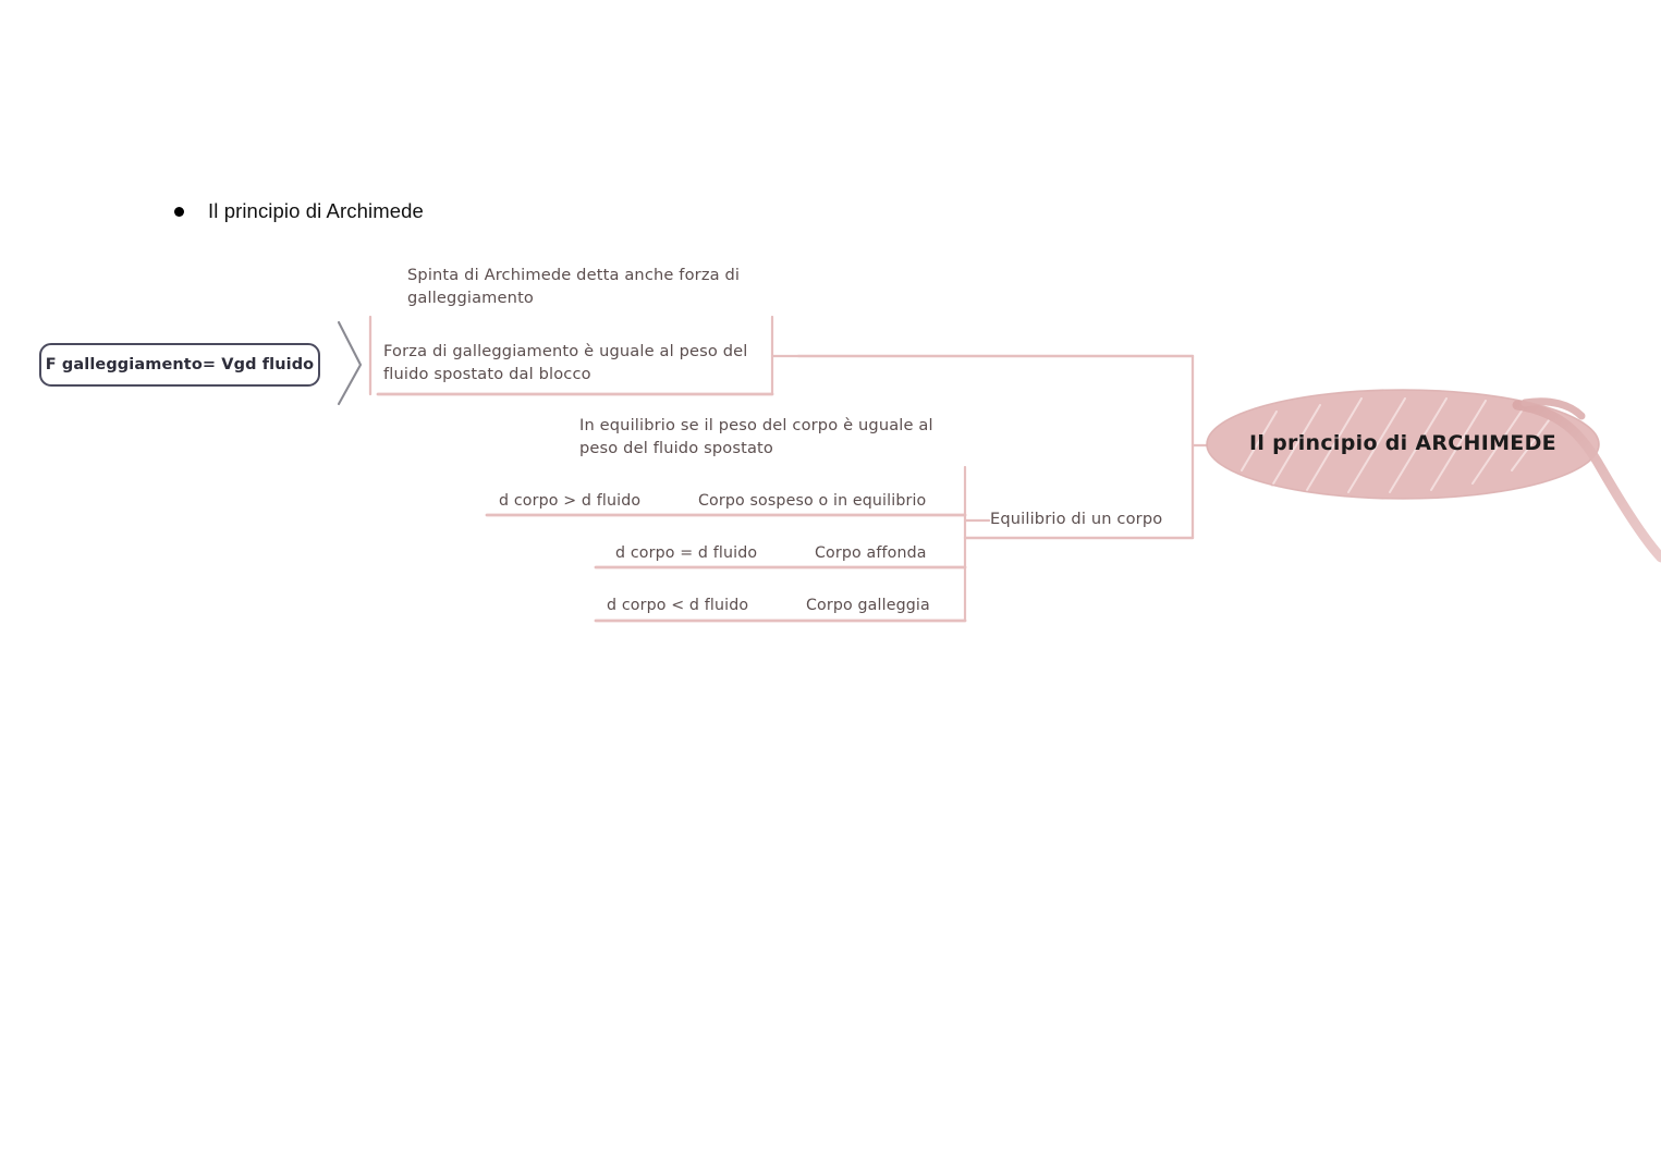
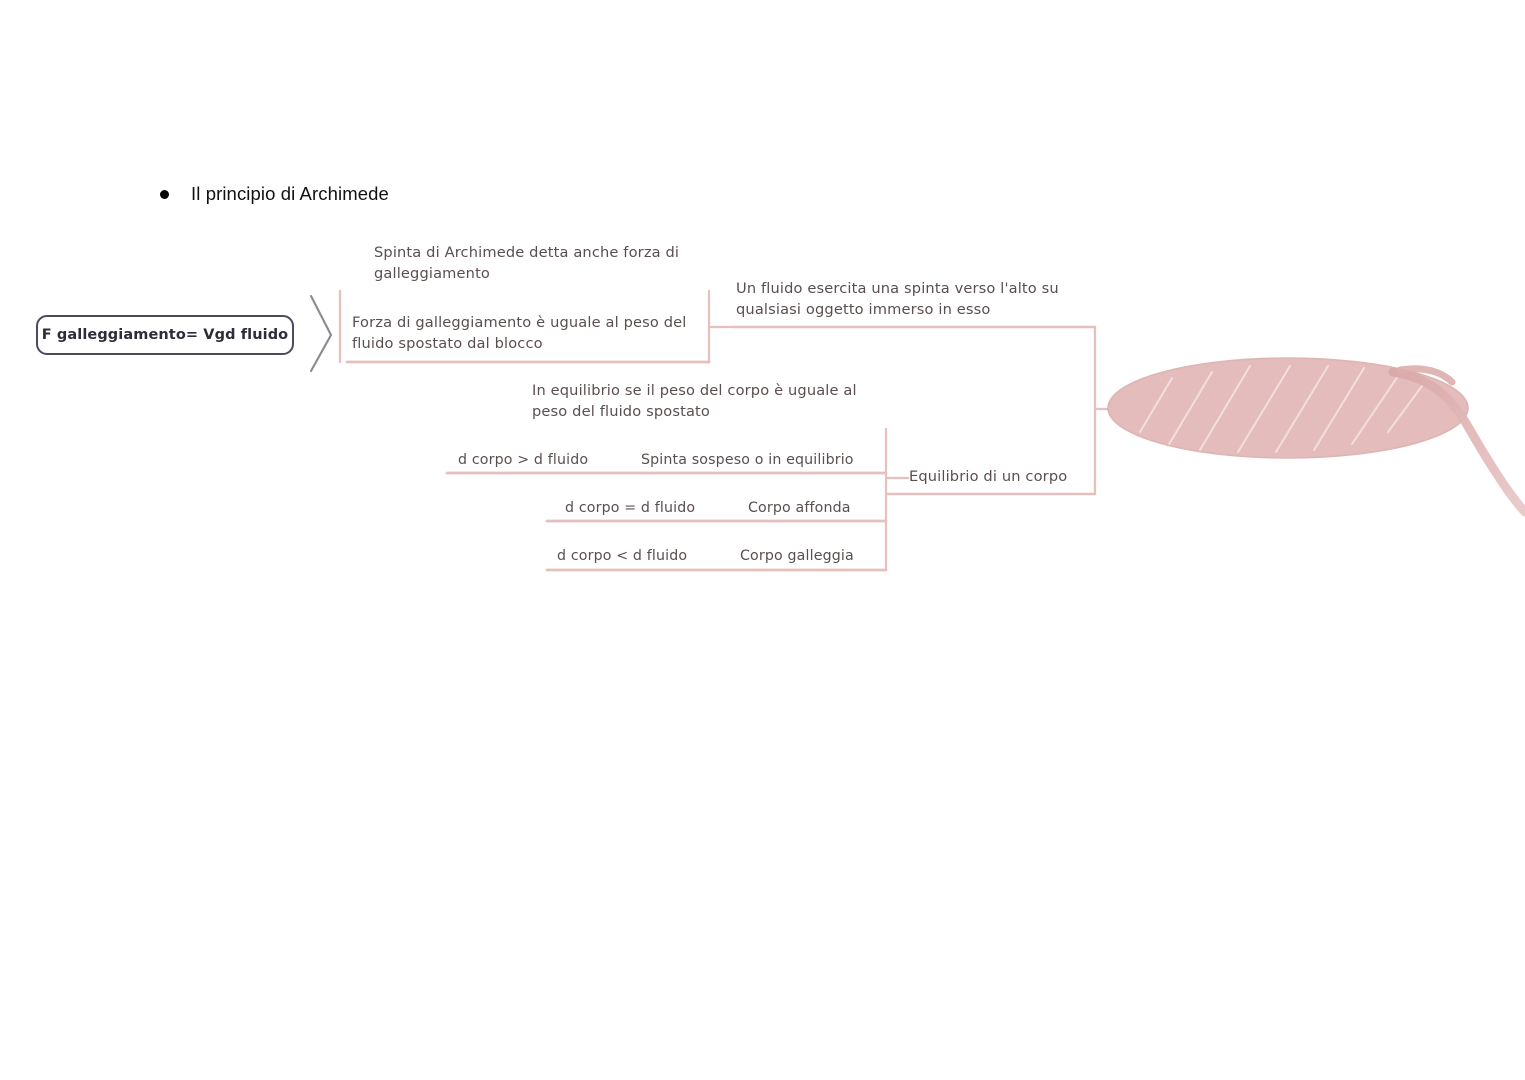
  Il principio di Archimede
  F galleggiamento= Vgd fluido
  Spinta di Archimede detta anche forza di
  galleggiamento
  Forza di galleggiamento è uguale al peso del
  fluido spostato dal blocco
+ Un fluido esercita una spinta verso l'alto su
+ qualsiasi oggetto immerso in esso
  In equilibrio se il peso del corpo è uguale al
  peso del fluido spostato
  Equilibrio di un corpo
  d corpo > d fluido
- Corpo sospeso o in equilibrio
+ Spinta sospeso o in equilibrio
  d corpo = d fluido
  Corpo affonda
  d corpo < d fluido
  Corpo galleggia
- Il principio di ARCHIMEDE
